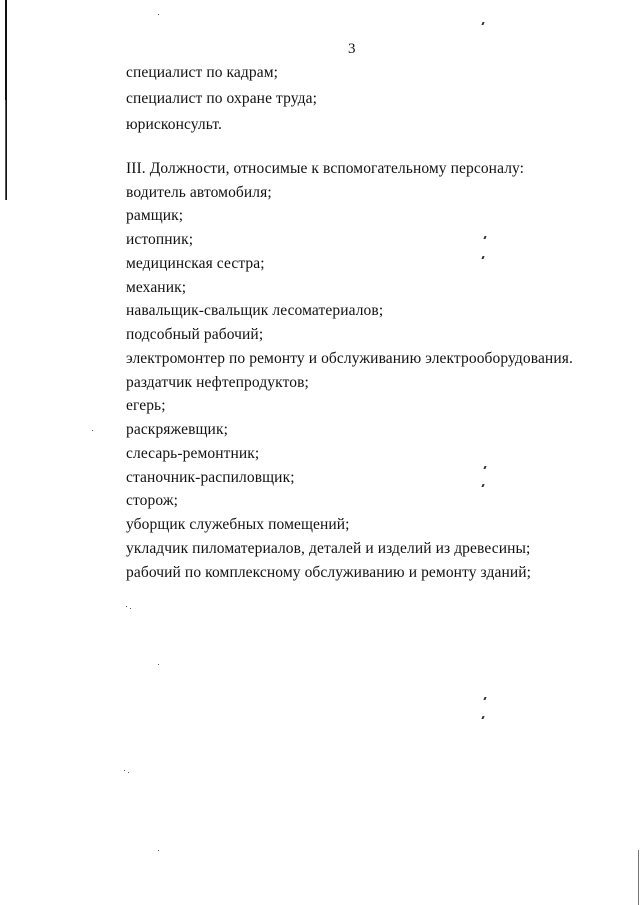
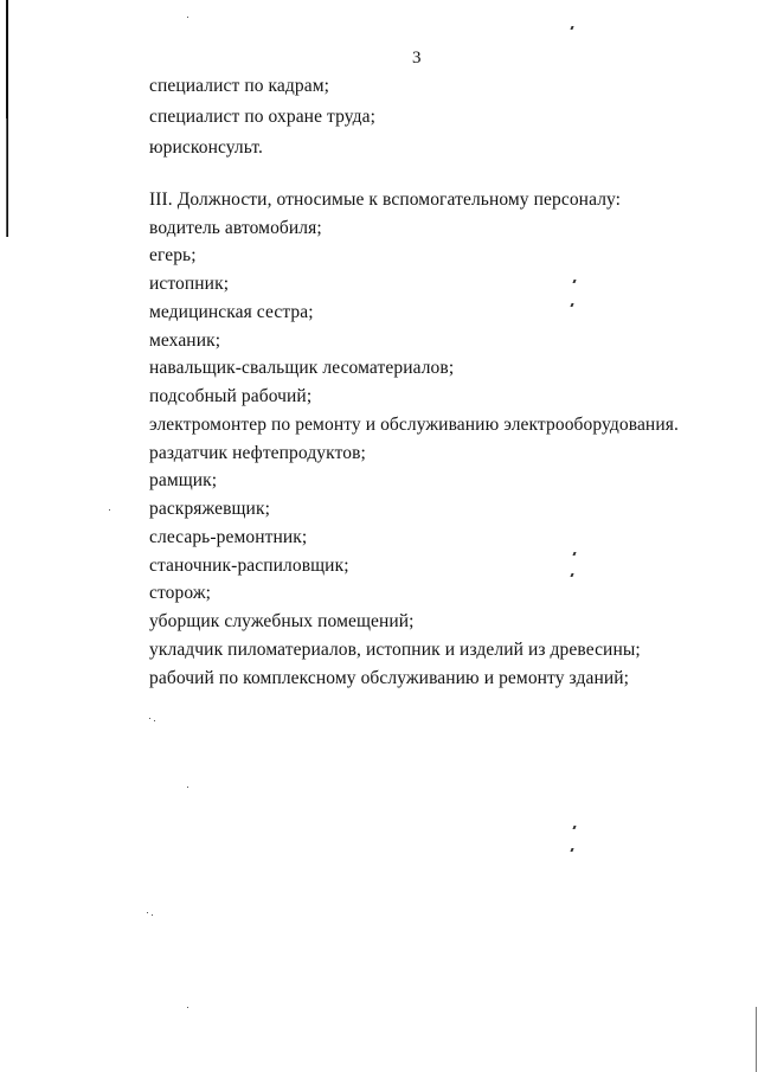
  3
  специалист по кадрам;
  специалист по охране труда;
  юрисконсульт.
  III. Должности, относимые к вспомогательному персоналу:
  водитель автомобиля;
- рамщик;
+ егерь;
  истопник;
  медицинская сестра;
  механик;
  навальщик-свальщик лесоматериалов;
  подсобный рабочий;
  электромонтер по ремонту и обслуживанию электрооборудования.
  раздатчик нефтепродуктов;
- егерь;
+ рамщик;
  раскряжевщик;
  слесарь-ремонтник;
  станочник-распиловщик;
  сторож;
  уборщик служебных помещений;
- укладчик пиломатериалов, деталей и изделий из древесины;
+ укладчик пиломатериалов, истопник и изделий из древесины;
  рабочий по комплексному обслуживанию и ремонту зданий;
